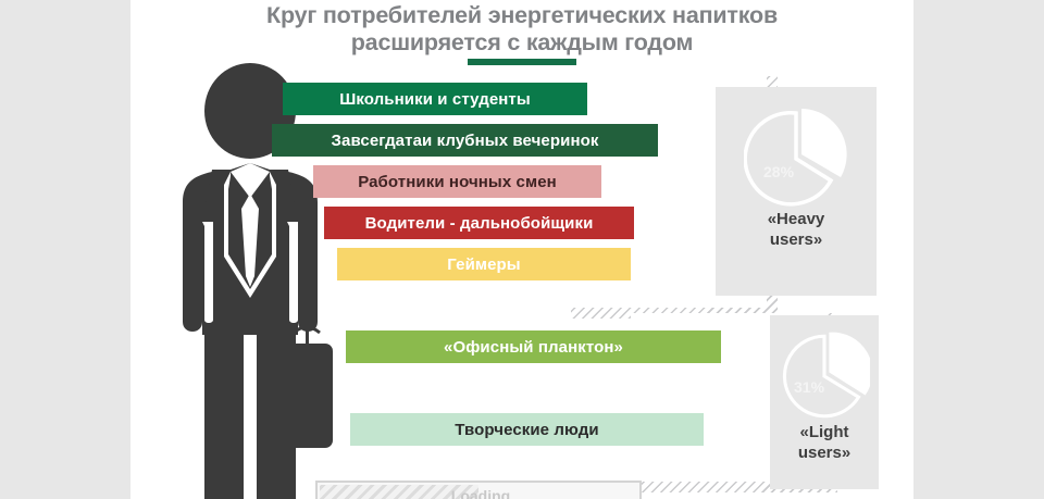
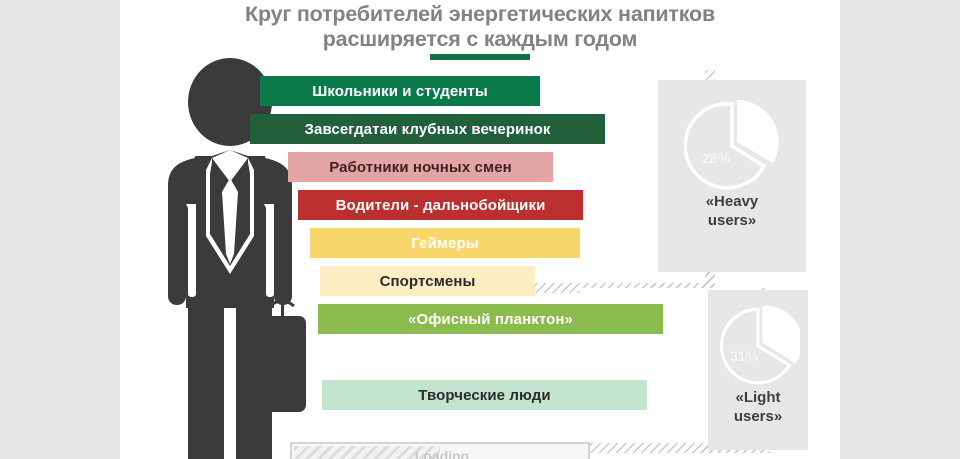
  Круг потребителей энергетических напитков
  расширяется с каждым годом
  Школьники и студенты
  Завсегдатаи клубных вечеринок
  Работники ночных смен
  Водители - дальнобойщики
  Геймеры
+ Спортсмены
  «Офисный планктон»
  Творческие люди
  Loading
  «Heavy
  users»
  «Light
  users»
